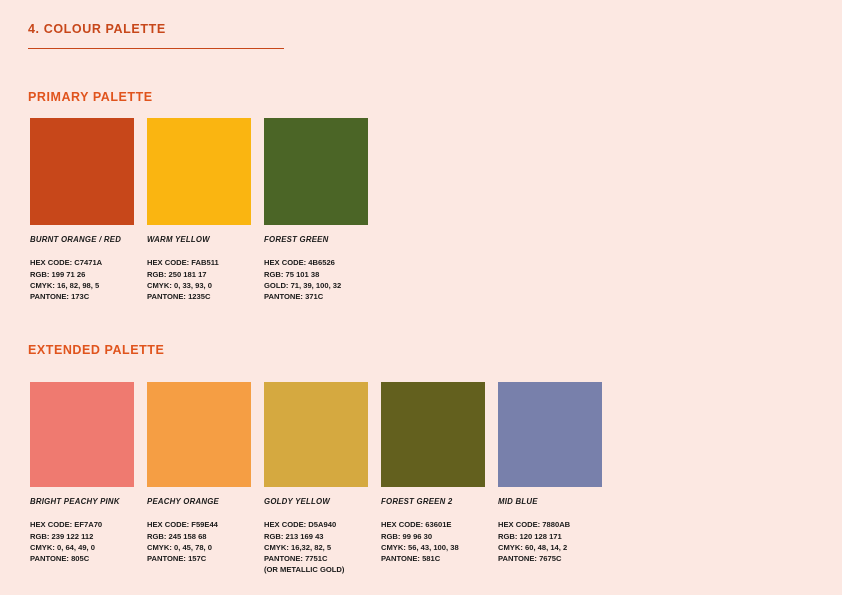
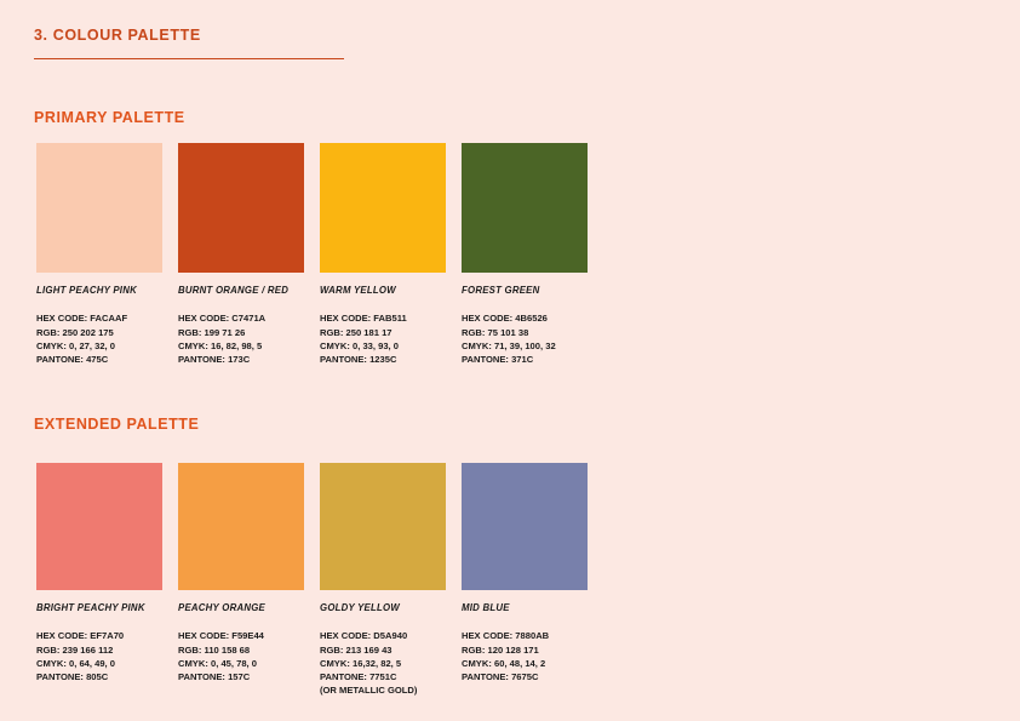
- 4. COLOUR PALETTE
+ 3. COLOUR PALETTE
  PRIMARY PALETTE
+ LIGHT PEACHY PINK
+ HEX CODE: FACAAF
+ RGB: 250 202 175
+ CMYK: 0, 27, 32, 0
+ PANTONE: 475C
  BURNT ORANGE / RED
  HEX CODE: C7471A
  RGB: 199 71 26
  CMYK: 16, 82, 98, 5
  PANTONE: 173C
  WARM YELLOW
  HEX CODE: FAB511
  RGB: 250 181 17
  CMYK: 0, 33, 93, 0
  PANTONE: 1235C
  FOREST GREEN
  HEX CODE: 4B6526
  RGB: 75 101 38
- GOLD: 71, 39, 100, 32
+ CMYK: 71, 39, 100, 32
  PANTONE: 371C
  EXTENDED PALETTE
  BRIGHT PEACHY PINK
  HEX CODE: EF7A70
- RGB: 239 122 112
+ RGB: 239 166 112
  CMYK: 0, 64, 49, 0
  PANTONE: 805C
  PEACHY ORANGE
  HEX CODE: F59E44
- RGB: 245 158 68
+ RGB: 110 158 68
  CMYK: 0, 45, 78, 0
  PANTONE: 157C
  GOLDY YELLOW
  HEX CODE: D5A940
  RGB: 213 169 43
  CMYK: 16,32, 82, 5
  PANTONE: 7751C
  (OR METALLIC GOLD)
- FOREST GREEN 2
- HEX CODE: 63601E
- RGB: 99 96 30
- CMYK: 56, 43, 100, 38
- PANTONE: 581C
  MID BLUE
  HEX CODE: 7880AB
  RGB: 120 128 171
  CMYK: 60, 48, 14, 2
  PANTONE: 7675C
